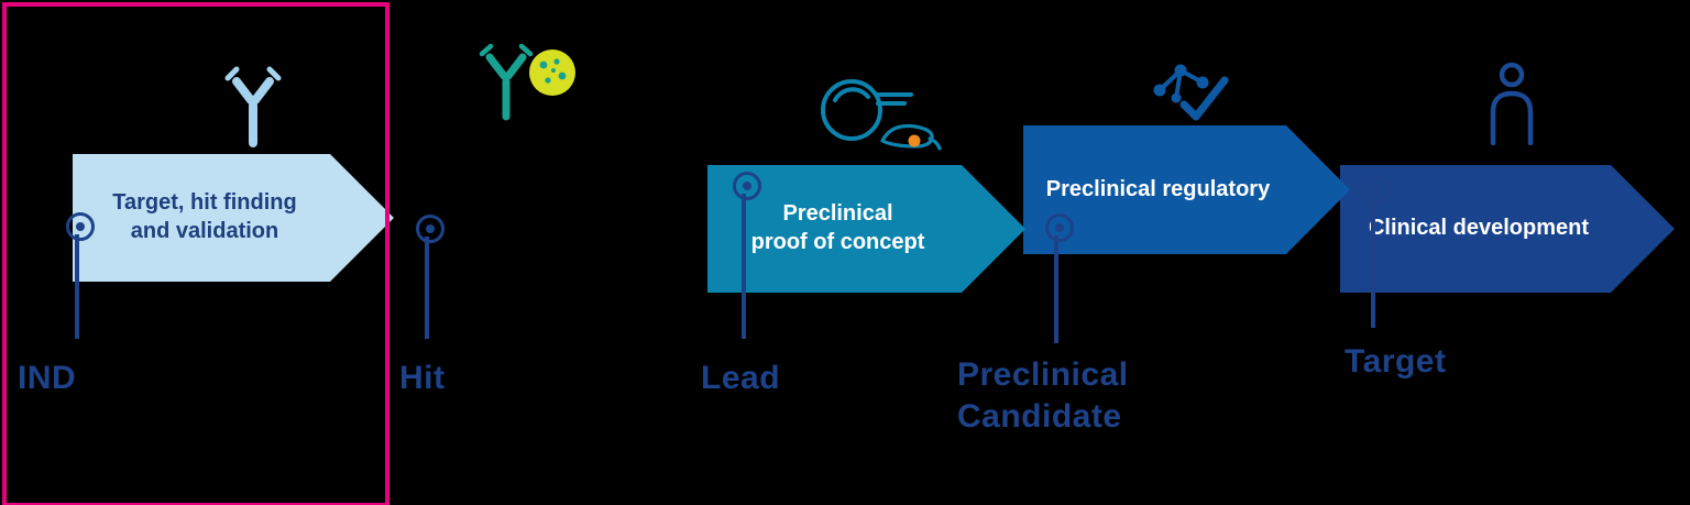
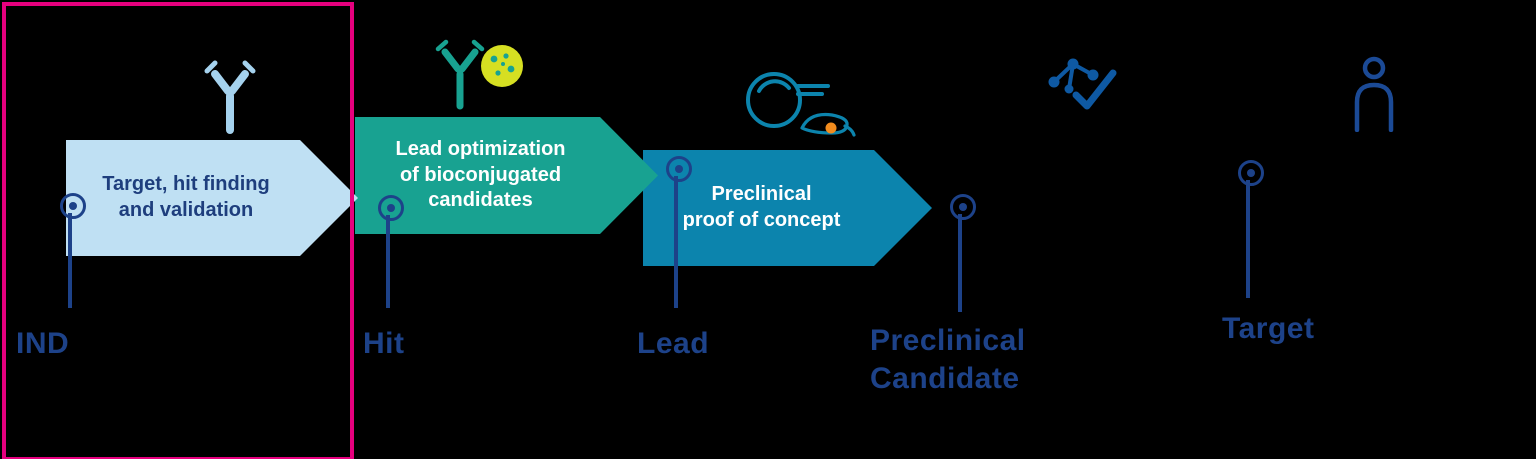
  Target, hit finding
  and validation
+ Lead optimization
+ of bioconjugated
+ candidates
  Preclinical
  proof of concept
- Preclinical regulatory
- Clinical development
  IND
  Hit
  Lead
  Preclinical
  Candidate
  Target
